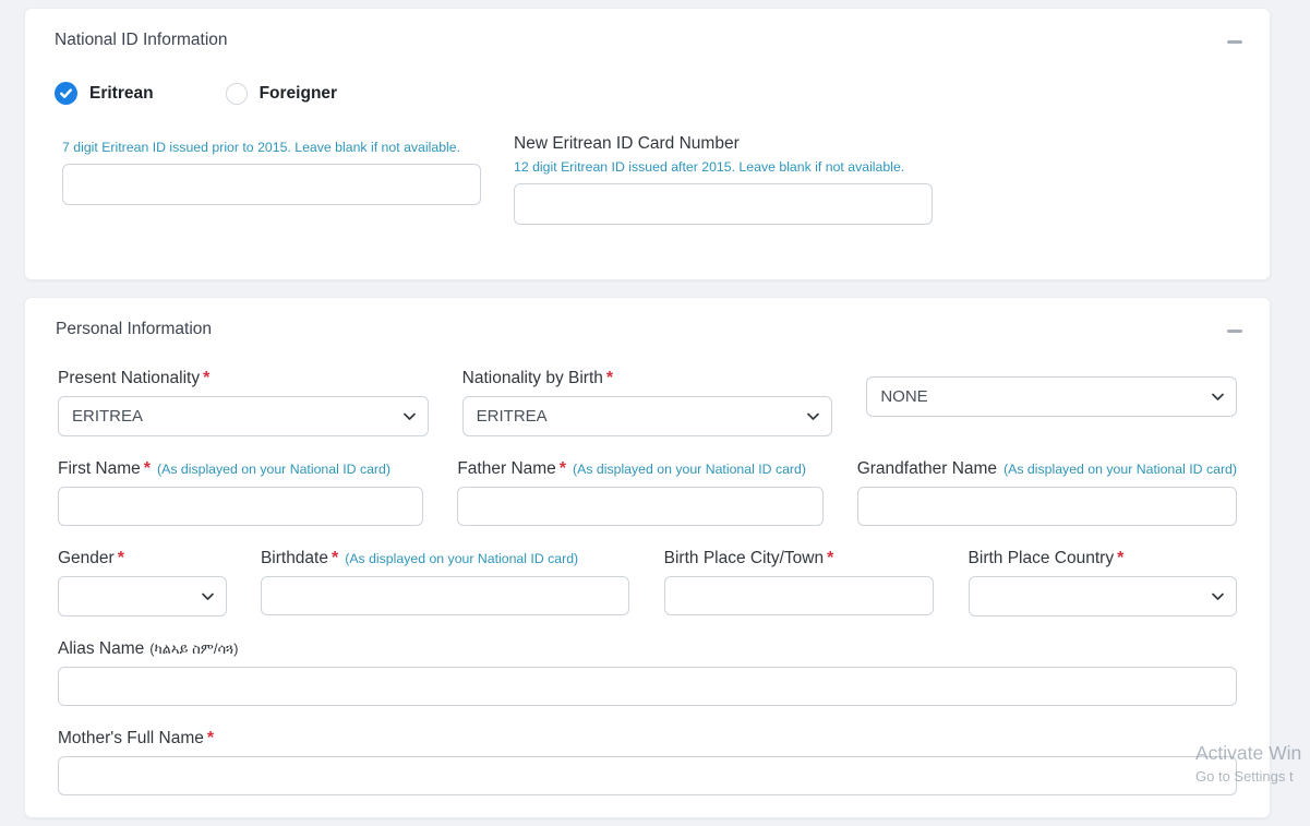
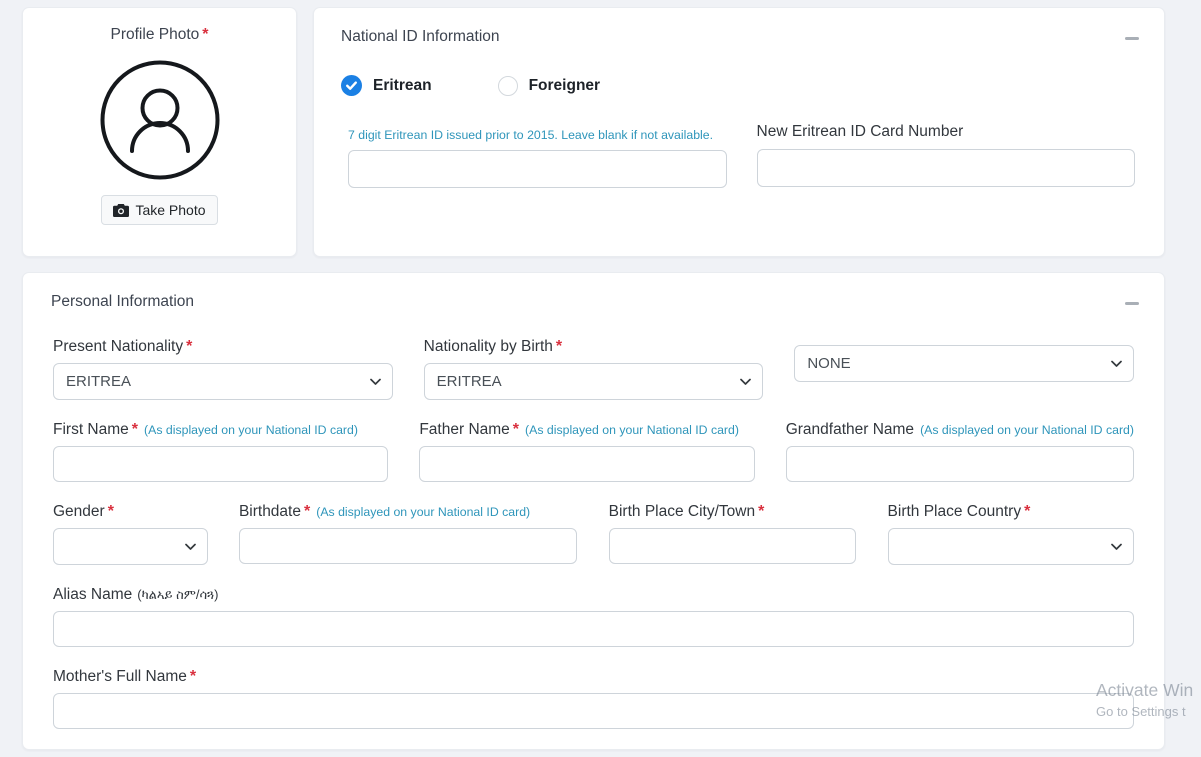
+ Profile Photo *
+ Take Photo
  National ID Information
  Eritrean
  Foreigner
  7 digit Eritrean ID issued prior to 2015. Leave blank if not available.
  New Eritrean ID Card Number
- 12 digit Eritrean ID issued after 2015. Leave blank if not available.
  Personal Information
  Present Nationality
  *
  ERITREA
  Nationality by Birth
  *
  ERITREA
  NONE
  First Name
  *
  (As displayed on your National ID card)
  Father Name
  *
  (As displayed on your National ID card)
  Grandfather Name
  (As displayed on your National ID card)
  Gender
  *
  Birthdate
  *
  (As displayed on your National ID card)
  Birth Place City/Town
  *
  Birth Place Country
  *
  Alias Name
  (ካልኣይ ስም/ሳጓ)
  Mother's Full Name
  *
  Activate Win
  Go to Settings t
